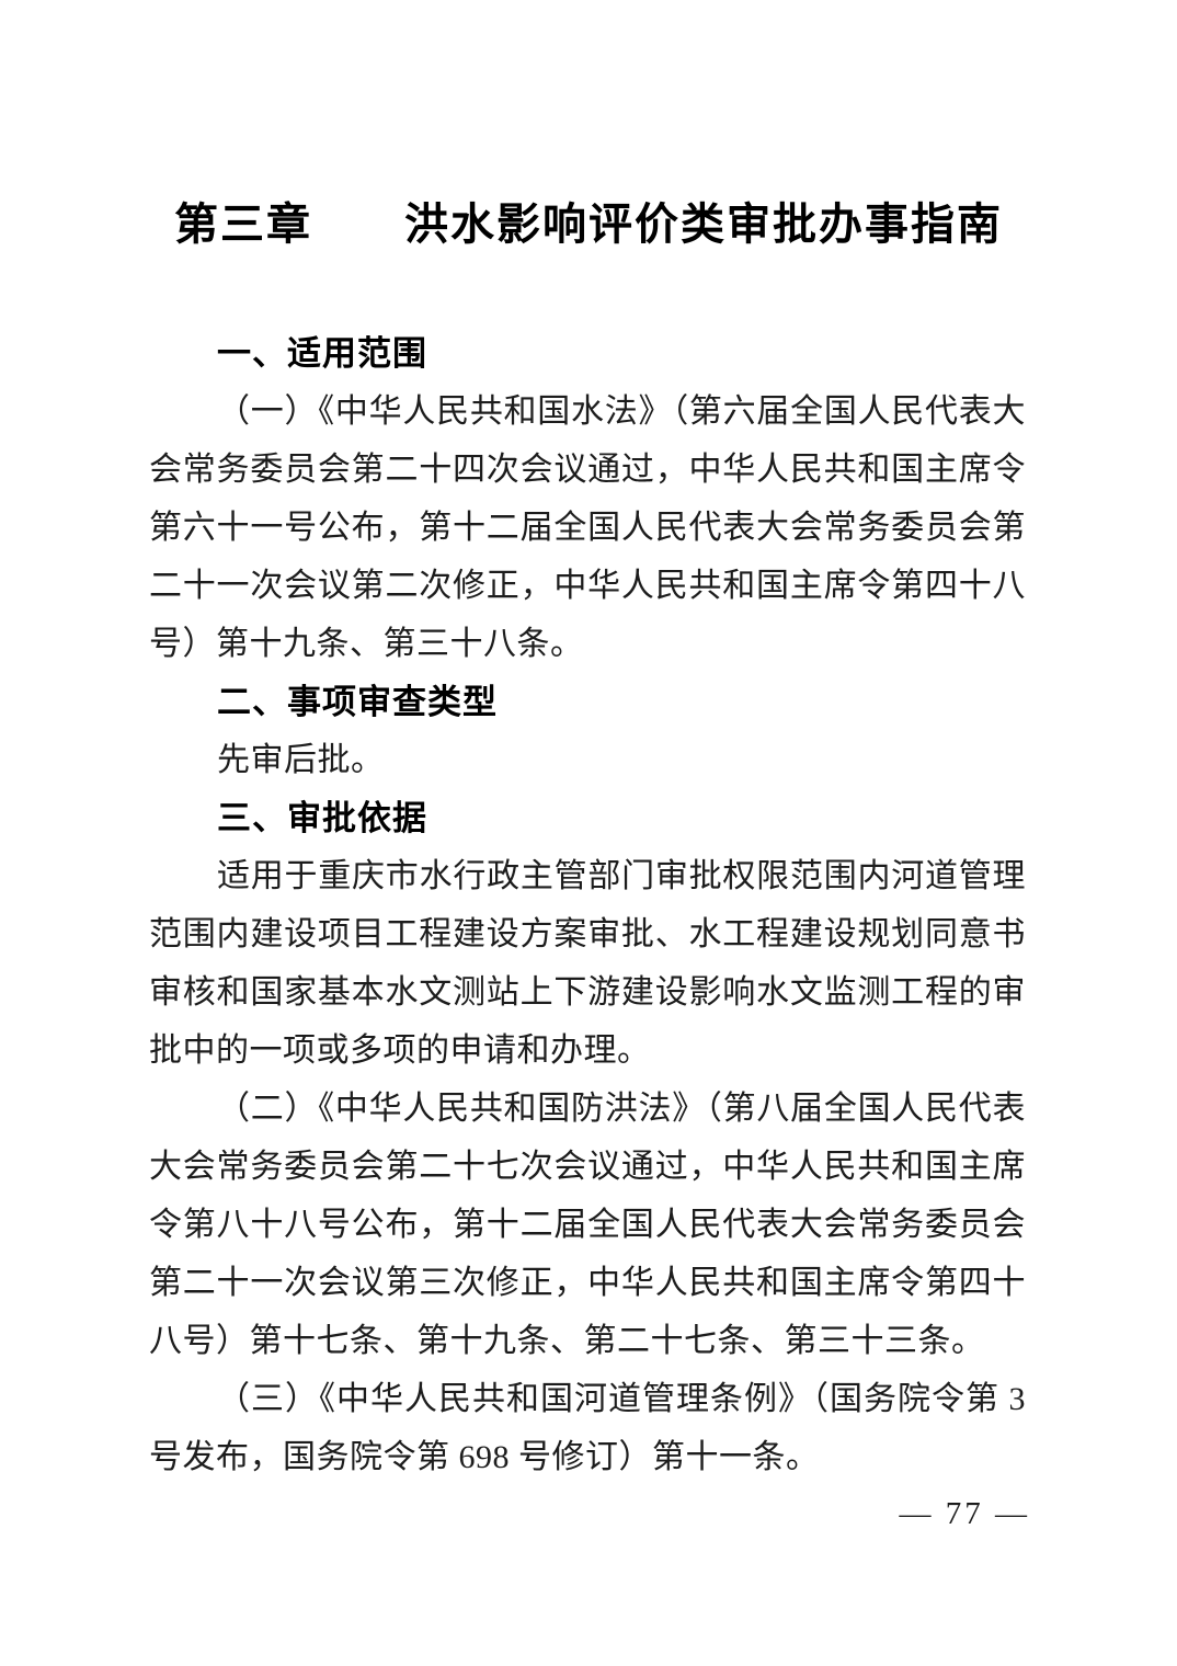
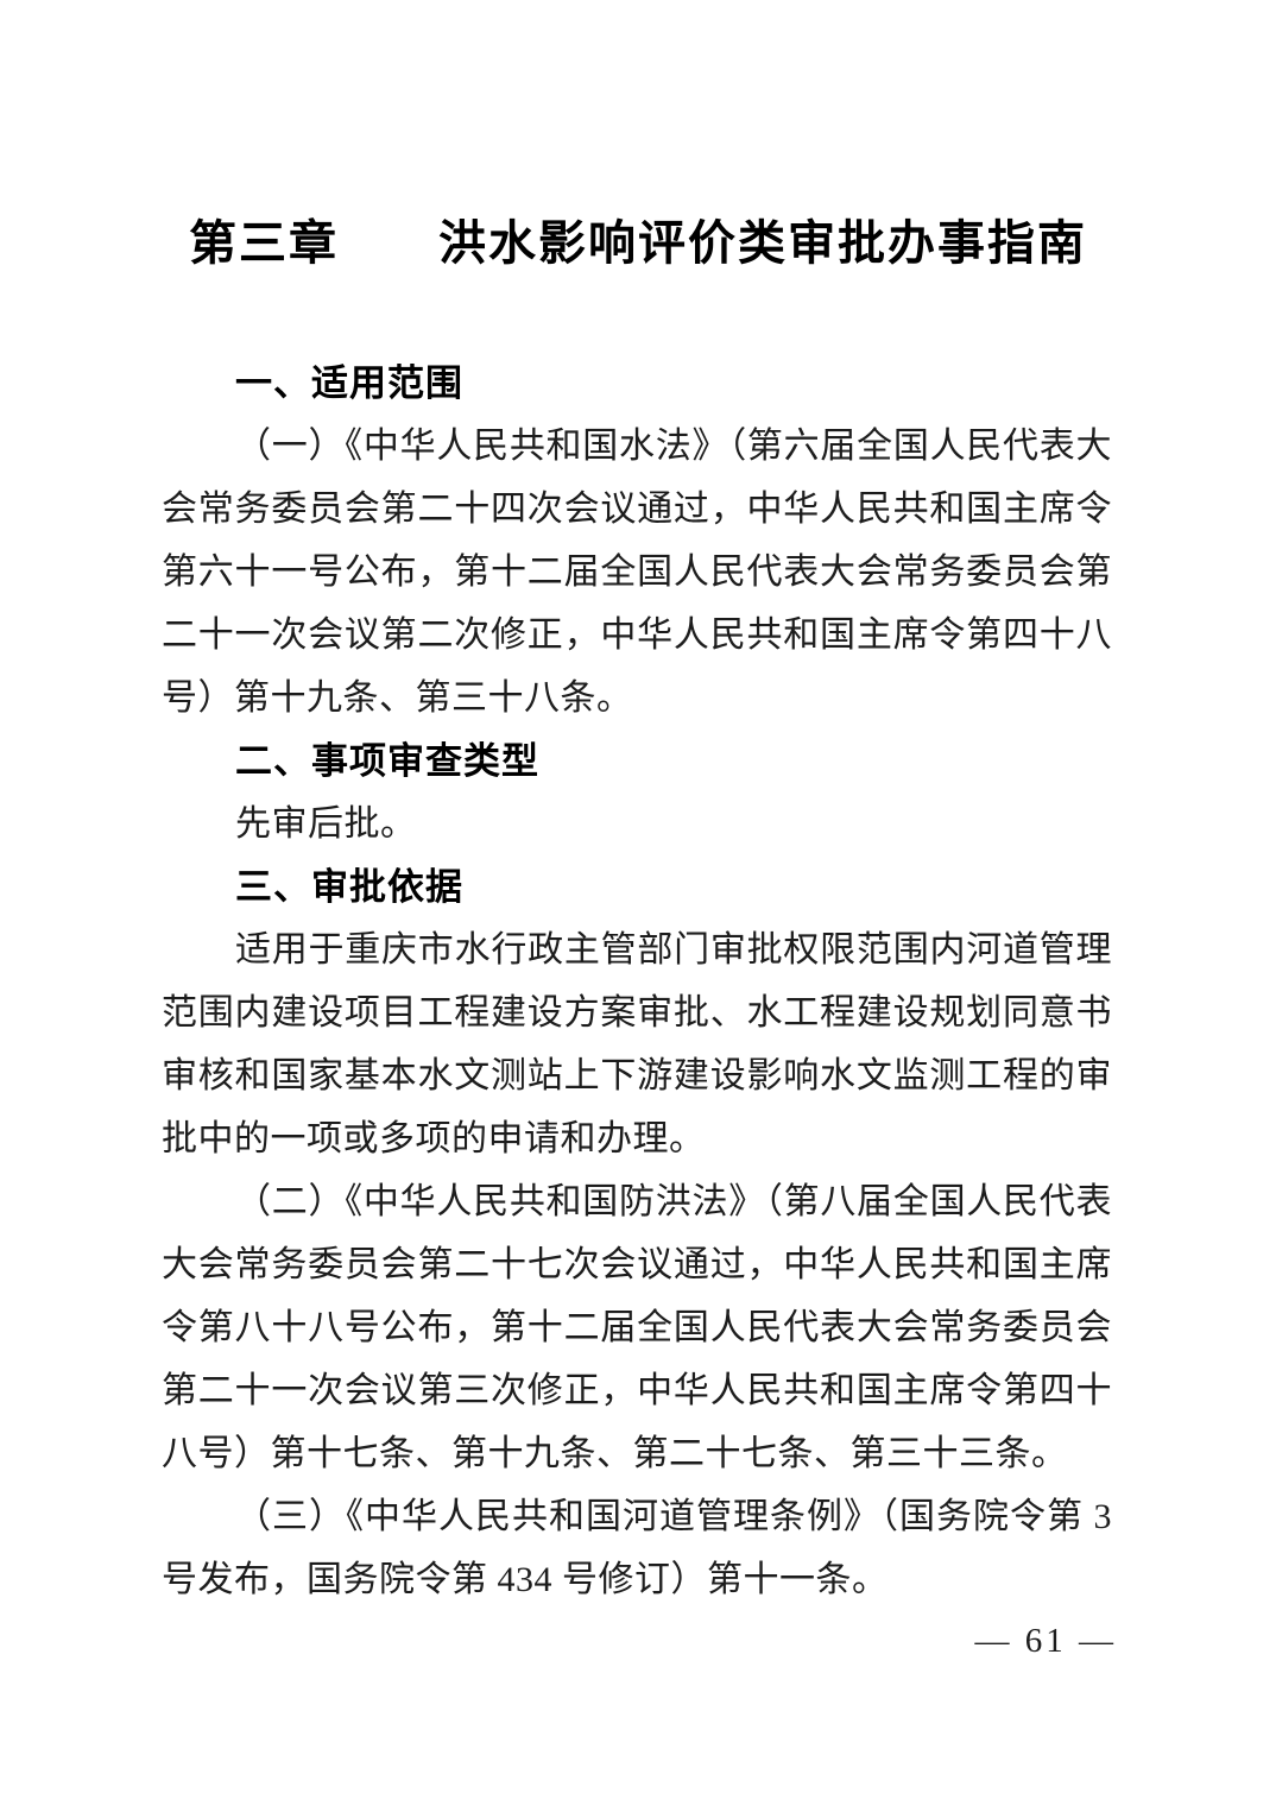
  第三章 洪水影响评价类审批办事指南
  一、适用范围
  （一）《中华人民共和国水法》（第六届全国人民代表大会常务委员会第二十四次会议通过，中华人民共和国主席令第六十一号公布，第十二届全国人民代表大会常务委员会第二十一次会议第二次修正，中华人民共和国主席令第四十八号）第十九条、第三十八条。
  二、事项审查类型
  先审后批。
  三、审批依据
  适用于重庆市水行政主管部门审批权限范围内河道管理范围内建设项目工程建设方案审批、水工程建设规划同意书审核和国家基本水文测站上下游建设影响水文监测工程的审批中的一项或多项的申请和办理。
  （二）《中华人民共和国防洪法》（第八届全国人民代表大会常务委员会第二十七次会议通过，中华人民共和国主席令第八十八号公布，第十二届全国人民代表大会常务委员会第二十一次会议第三次修正，中华人民共和国主席令第四十八号）第十七条、第十九条、第二十七条、第三十三条。
- （三）《中华人民共和国河道管理条例》（国务院令第 3 号发布，国务院令第 698 号修订）第十一条。
+ （三）《中华人民共和国河道管理条例》（国务院令第 3 号发布，国务院令第 434 号修订）第十一条。
- — 77 —
+ — 61 —
